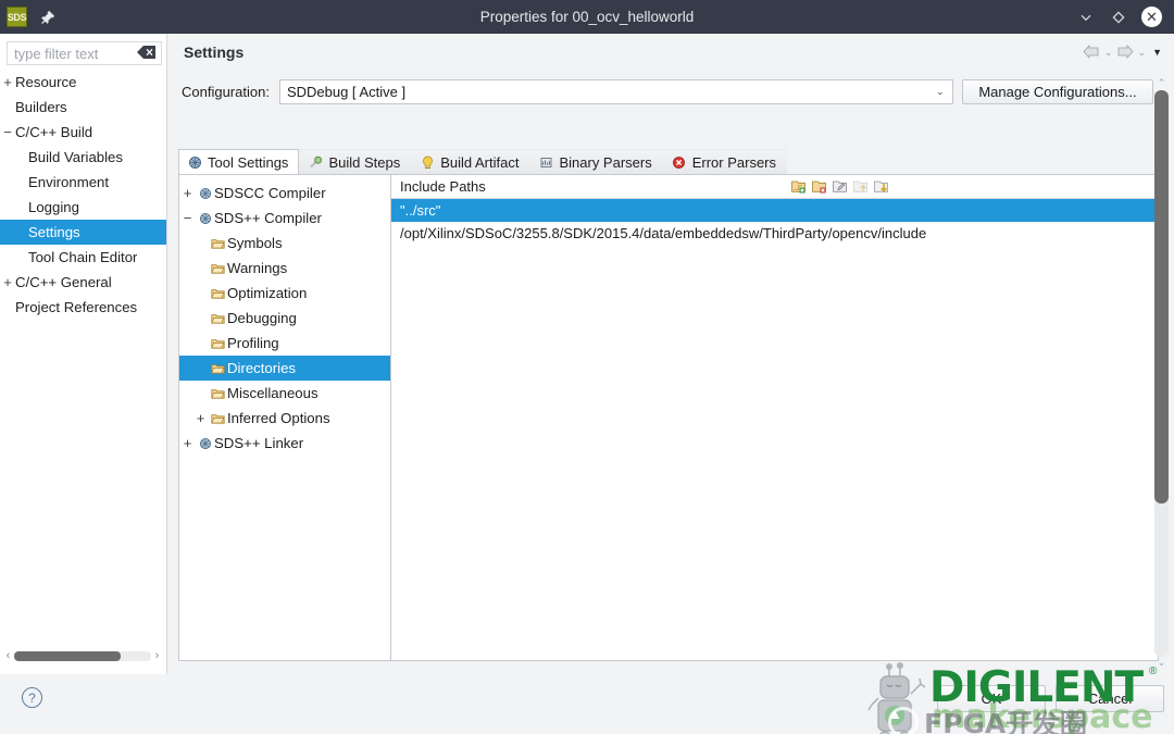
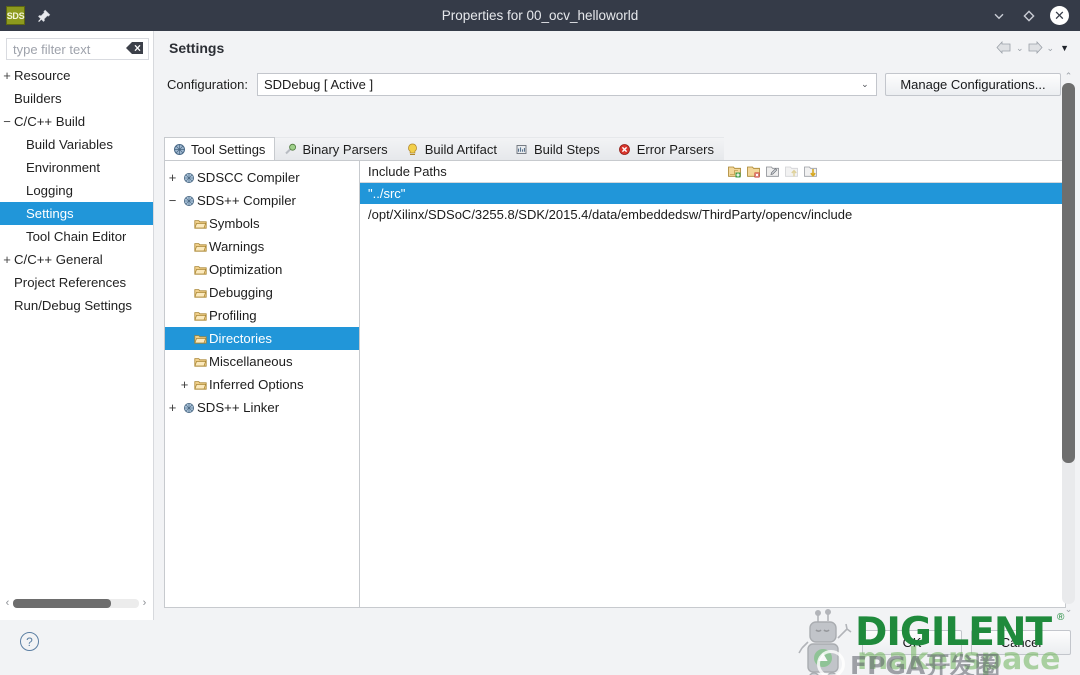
  SDS
  Properties for 00_ocv_helloworld
  ✕
  type filter text
  +
  Resource
  Builders
  −
  C/C++ Build
  Build Variables
  Environment
  Logging
  Settings
  Tool Chain Editor
  +
  C/C++ General
  Project References
+ Run/Debug Settings
  ‹
  ›
  Settings
  ⌄
  ⌄
  ▼
  Configuration:
  SDDebug [ Active ]
  ⌄
  Manage Configurations...
  Tool Settings
- Build Steps
+ Binary Parsers
  Build Artifact
- Binary Parsers
+ Build Steps
  Error Parsers
  +
  SDSCC Compiler
  −
  SDS++ Compiler
  Symbols
  Warnings
  Optimization
  Debugging
  Profiling
  Directories
  Miscellaneous
  +
  Inferred Options
  +
  SDS++ Linker
  Include Paths
  "../src"
  /opt/Xilinx/SDSoC/3255.8/SDK/2015.4/data/embeddedsw/ThirdParty/opencv/include
  ⌃
  ⌄
  ?
  OK
  Cancel
  DIGILENT
  ®
  makerspace
  FPGA开发圈
